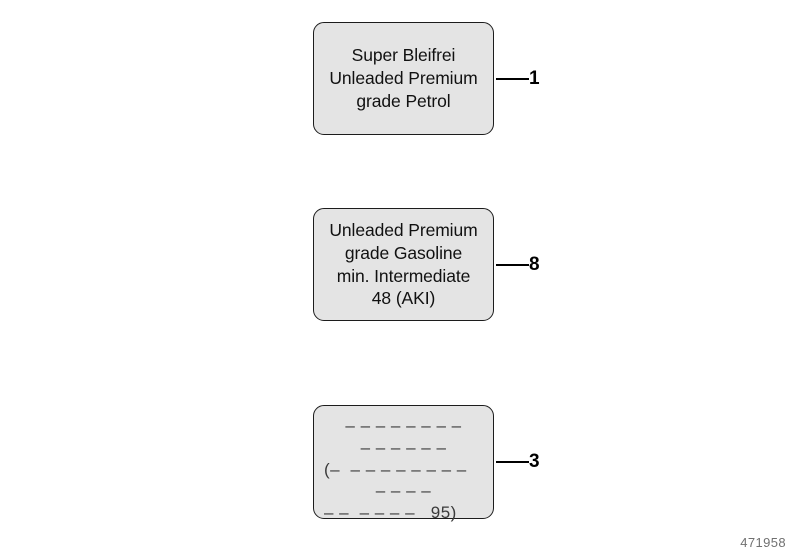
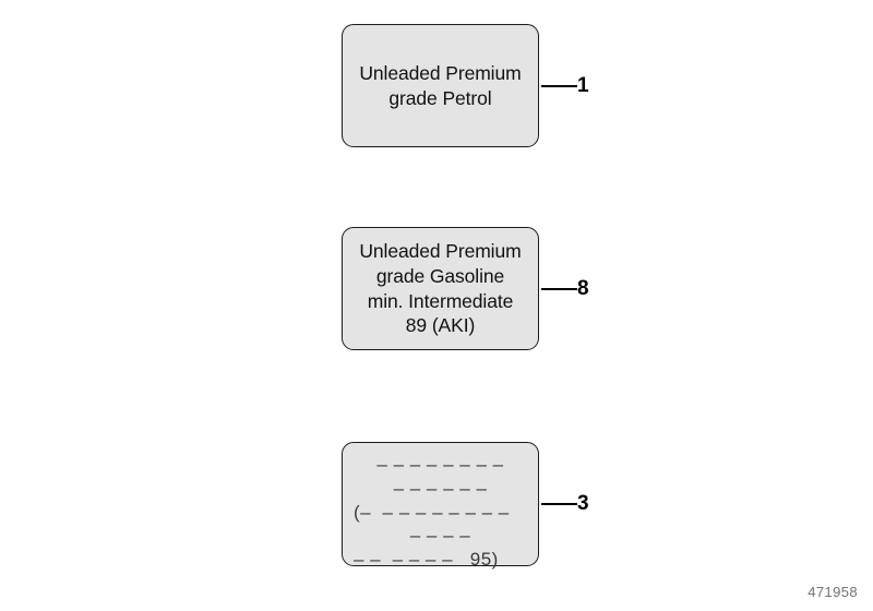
- Super Bleifrei
  Unleaded Premium
  grade Petrol
  1
  Unleaded Premium
  grade Gasoline
  min. Intermediate
- 48 (AKI)
+ 89 (AKI)
  8
  – – – – – – – –
  – – – – – –
  (– – – – – – – – –
  – – – –
  – – – – – – 95)
  3
  471958
